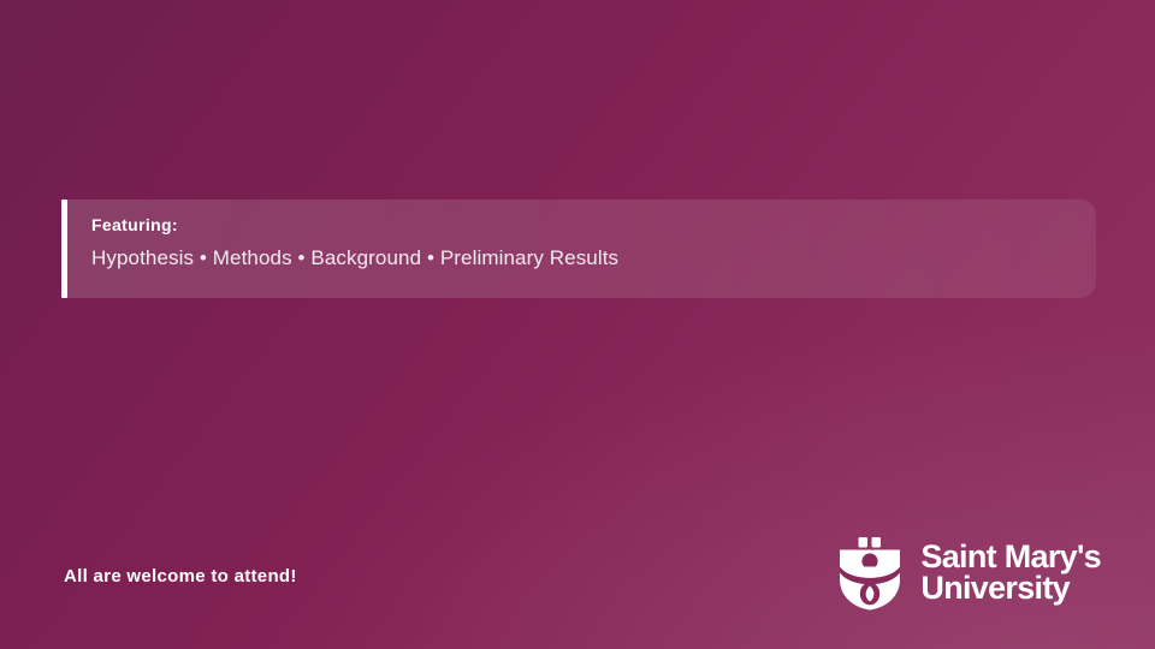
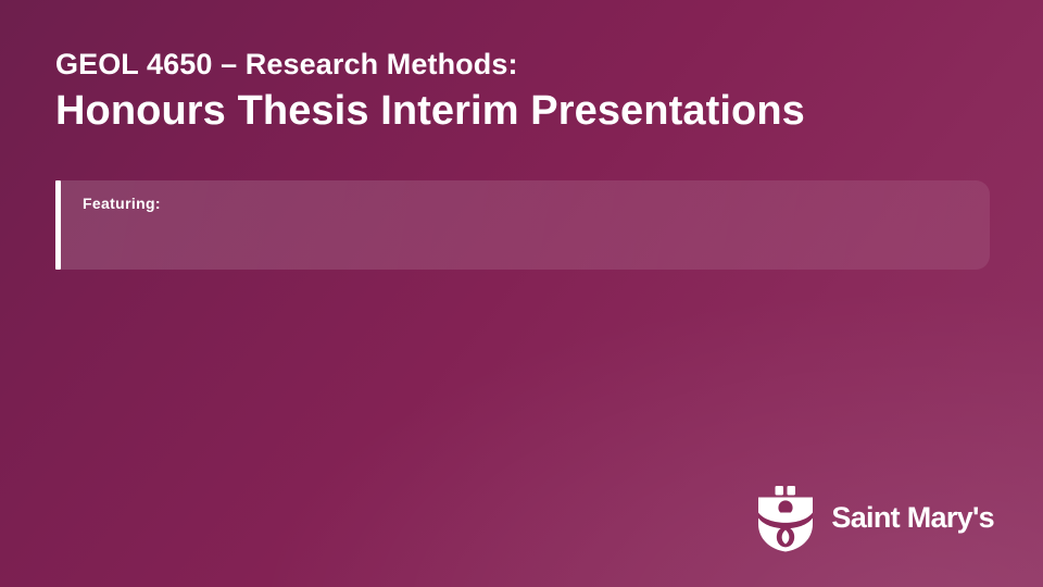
+ GEOL 4650 – Research Methods:
+ Honours Thesis Interim Presentations
  Featuring:
- Hypothesis • Methods • Background • Preliminary Results
- All are welcome to attend!
  Saint Mary's
- University
